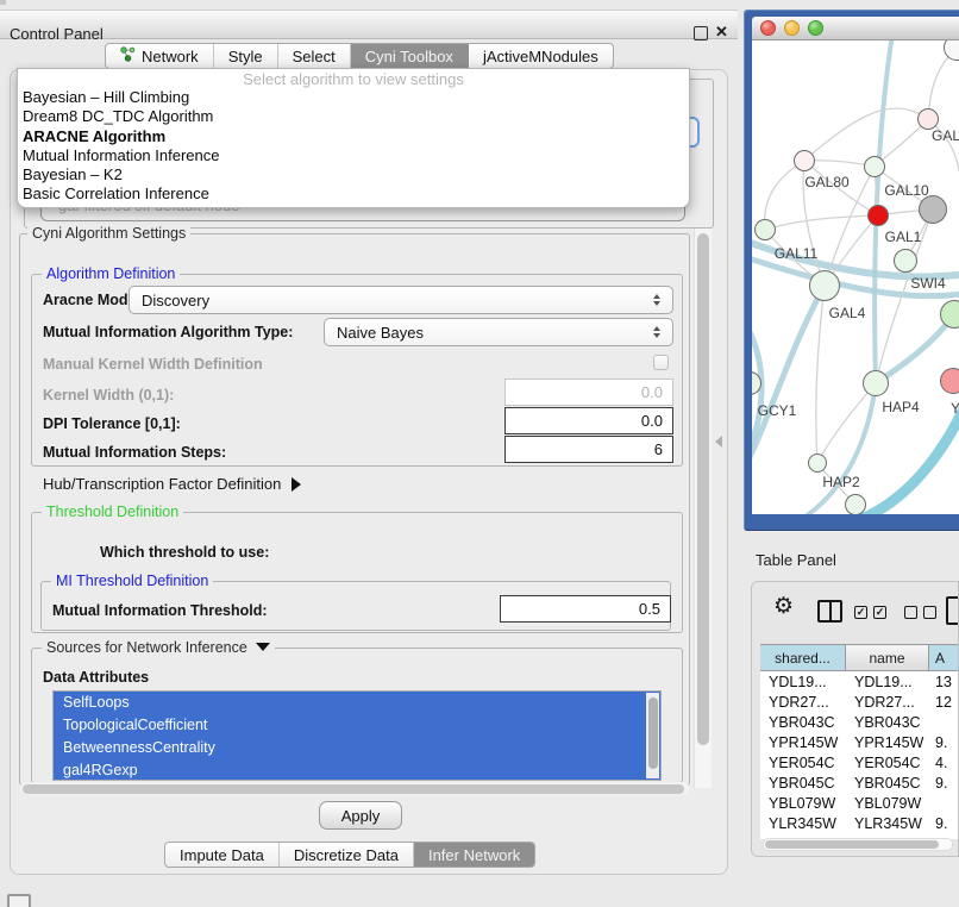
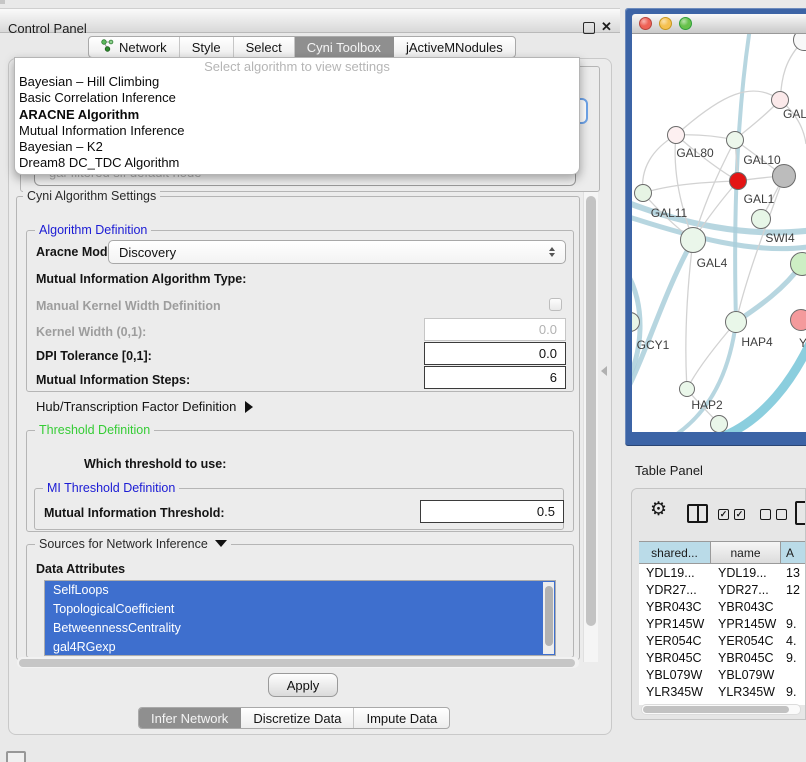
  Control Panel
  ✕
  Network
  Style
  Select
  Cyni Toolbox
  jActiveMNodules
  Cyni Algorithm Settings
  Algorithm Definition
  Aracne Mod
  Discovery
  Mutual Information Algorithm Type:
- Naive Bayes
  Manual Kernel Width Definition
  Kernel Width (0,1):
  0.0
  DPI Tolerance [0,1]:
  0.0
  Mutual Information Steps:
  6
  Hub/Transcription Factor Definition
  Threshold Definition
  Which threshold to use:
  MI Threshold Definition
  Mutual Information Threshold:
  0.5
  Sources for Network Inference
  Data Attributes
  SelfLoops
  TopologicalCoefficient
  BetweennessCentrality
  gal4RGexp
  Apply
- Impute Data
+ Infer Network
  Discretize Data
- Infer Network
+ Impute Data
  Select algorithm to view settings
  Bayesian – Hill Climbing
- Dream8 DC_TDC Algorithm
+ Basic Correlation Inference
  ARACNE Algorithm
  Mutual Information Inference
  Bayesian – K2
- Basic Correlation Inference
+ Dream8 DC_TDC Algorithm
  GAL
  GAL80
  GAL10
  GAL1
  GAL11
  SWI4
  GAL4
  GCY1
  HAP4
  Y
  HAP2
  Table Panel
  ⚙
  ✓
  ✓
  shared...
  name
  A
  YDL19...
  YDL19...
  13
  YDR27...
  YDR27...
  12
  YBR043C
  YBR043C
  YPR145W
  YPR145W
  9.
  YER054C
  YER054C
  4.
  YBR045C
  YBR045C
  9.
  YBL079W
  YBL079W
  YLR345W
  YLR345W
  9.
